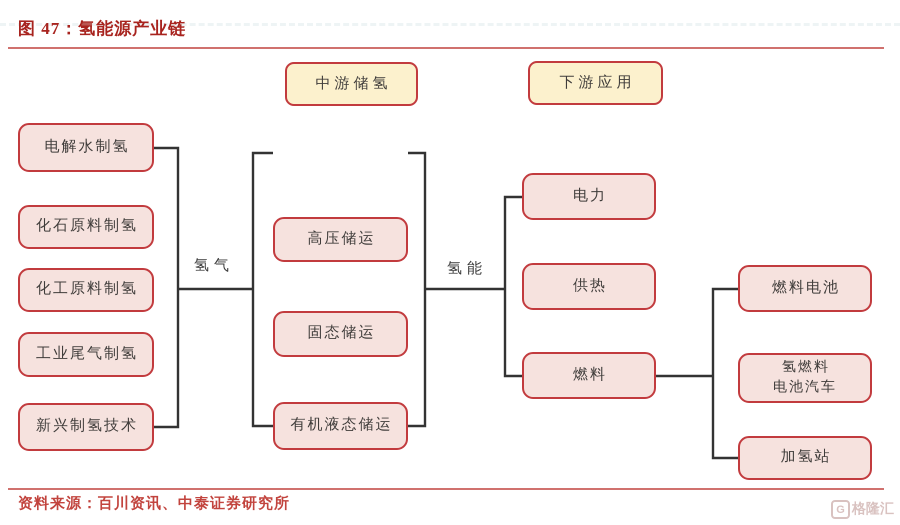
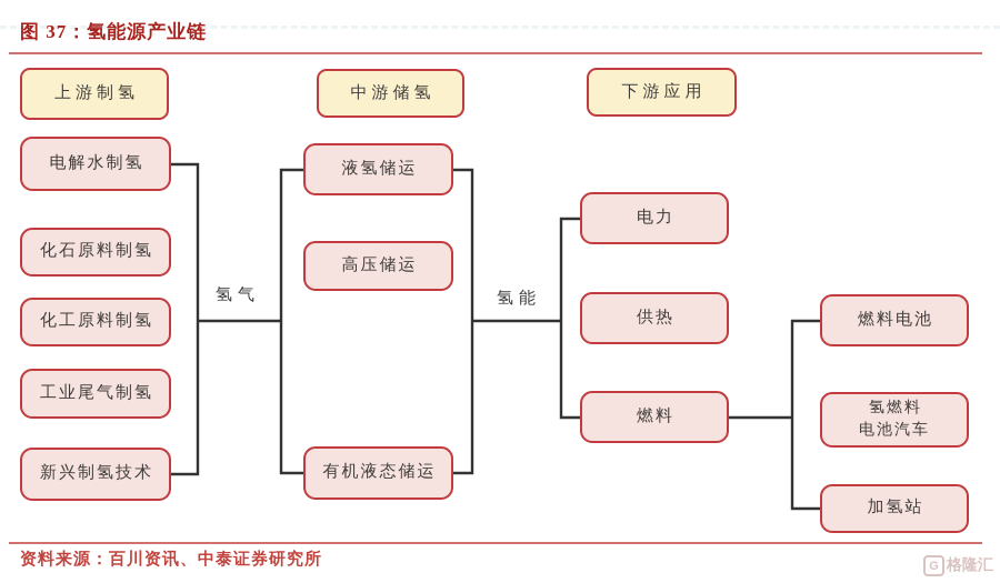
- 图 47：氢能源产业链
+ 图 37：氢能源产业链
+ 上游制氢
  中游储氢
  下游应用
  电解水制氢
  化石原料制氢
  化工原料制氢
  工业尾气制氢
  新兴制氢技术
+ 液氢储运
  高压储运
- 固态储运
  有机液态储运
  电力
  供热
  燃料
  燃料电池
  氢燃料
  电池汽车
  加氢站
  氢气
  氢能
  资料来源：百川资讯、中泰证券研究所
  G
  格隆汇
